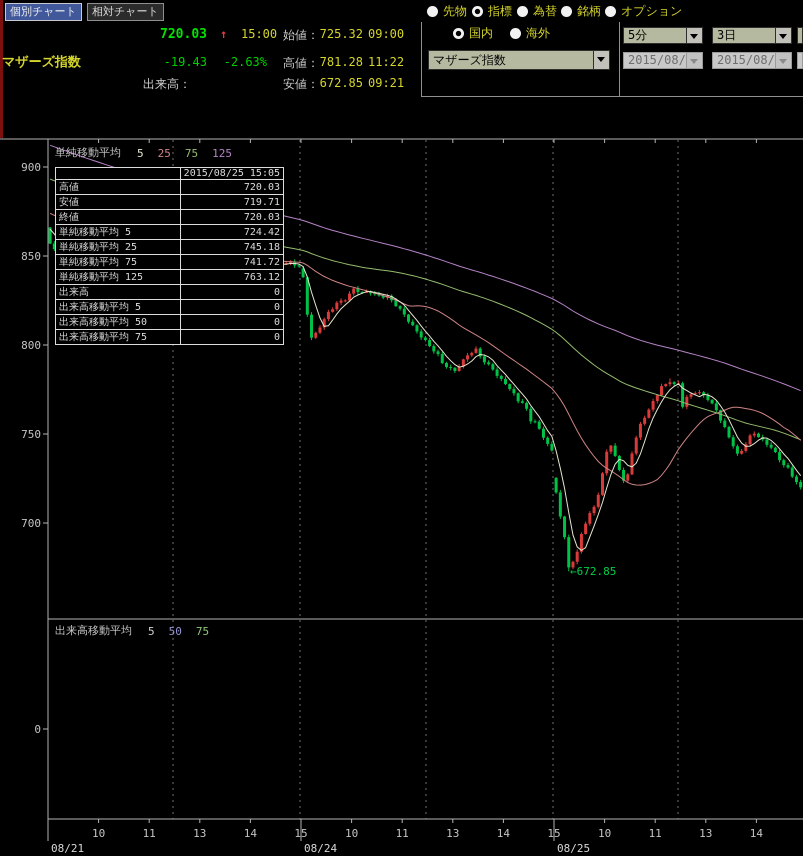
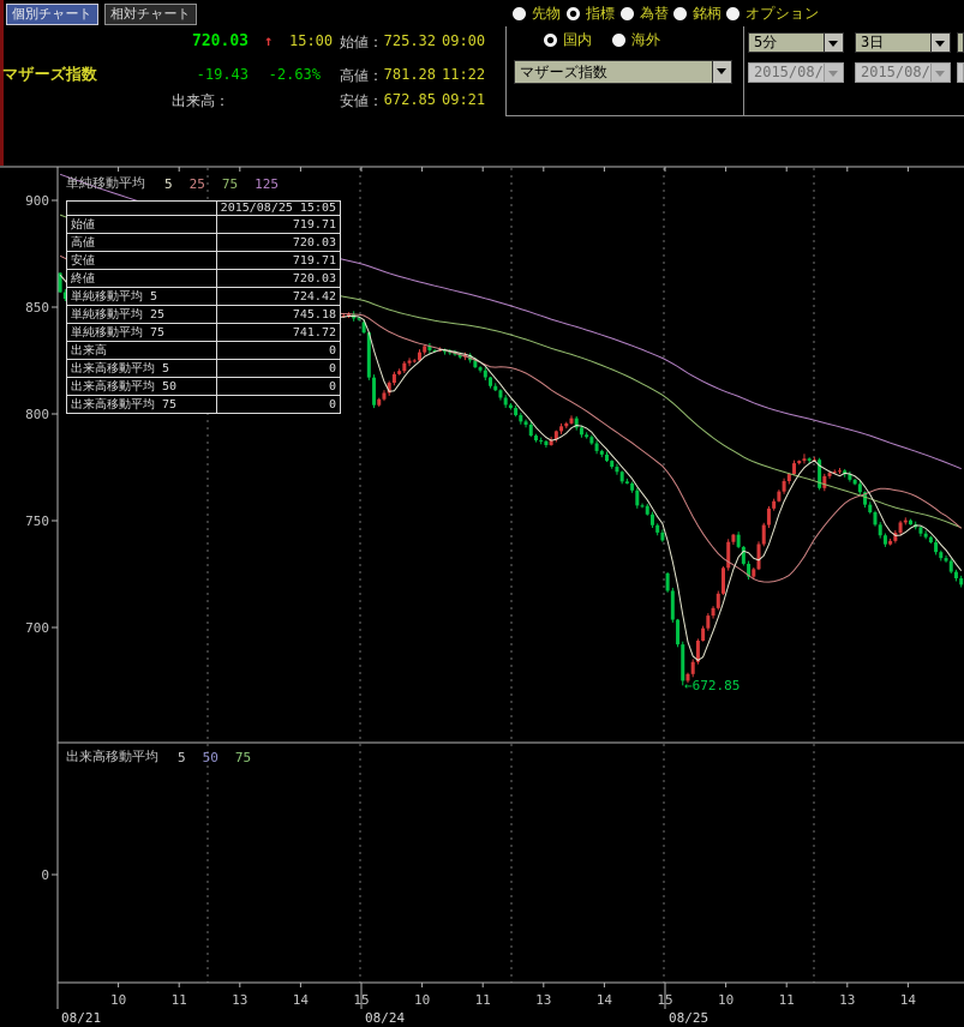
  10
  11
  13
  14
  15
  08/21
  10
  11
  13
  14
  15
  08/24
  10
  11
  13
  14
  08/25
  900
  850
  800
  750
  700
  0
  個別チャート
  相対チャート
  マザーズ指数
  720.03
  ↑
  15:00
  -19.43
  -2.63%
  出来高：
  始値：
  725.32
  09:00
  高値：
  781.28
  11:22
  安値：
  672.85
  09:21
  先物
  指標
  為替
  銘柄
  オプション
  国内
  海外
  マザーズ指数
  5分
  3日
  2015/08/
  2015/08/
  単純移動平均
  5 25 75 125
  出来高移動平均
  5 50 75
  	2015/08/25 15:05
+ 始値	719.71
  高値	720.03
  安値	719.71
  終値	720.03
  単純移動平均 5	724.42
  単純移動平均 25	745.18
  単純移動平均 75	741.72
- 単純移動平均 125	763.12
  出来高	0
  出来高移動平均 5	0
  出来高移動平均 50	0
  出来高移動平均 75	0
  ←672.85
